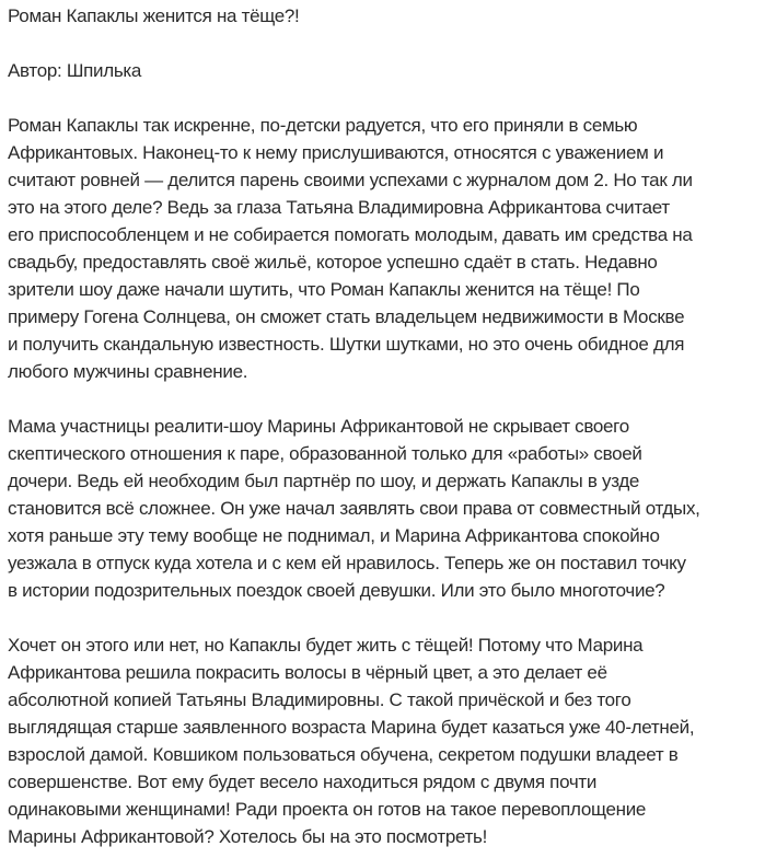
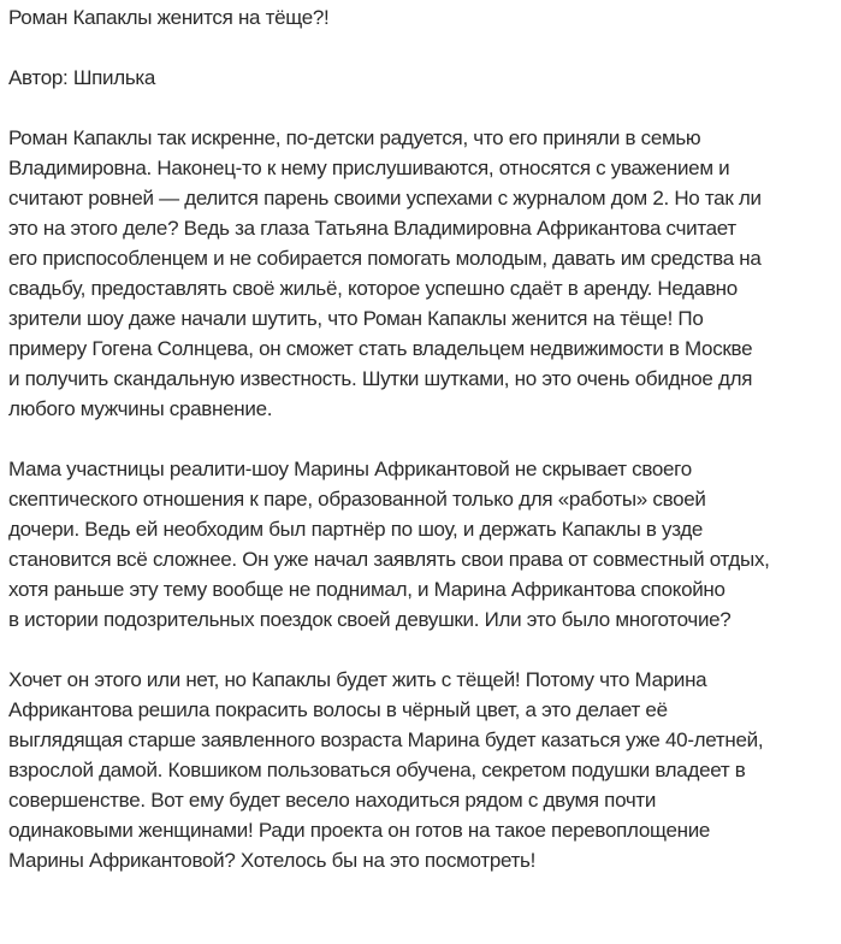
  Роман Капаклы женится на тёще?!
  Автор: Шпилька
  Роман Капаклы так искренне, по-детски радуется, что его приняли в семью
- Африкантовых. Наконец-то к нему прислушиваются, относятся с уважением и
+ Владимировна. Наконец-то к нему прислушиваются, относятся с уважением и
  считают ровней — делится парень своими успехами с журналом дом 2. Но так ли
  это на этого деле? Ведь за глаза Татьяна Владимировна Африкантова считает
  его приспособленцем и не собирается помогать молодым, давать им средства на
- свадьбу, предоставлять своё жильё, которое успешно сдаёт в стать. Недавно
+ свадьбу, предоставлять своё жильё, которое успешно сдаёт в аренду. Недавно
  зрители шоу даже начали шутить, что Роман Капаклы женится на тёще! По
  примеру Гогена Солнцева, он сможет стать владельцем недвижимости в Москве
  и получить скандальную известность. Шутки шутками, но это очень обидное для
  любого мужчины сравнение.
  Мама участницы реалити-шоу Марины Африкантовой не скрывает своего
  скептического отношения к паре, образованной только для «работы» своей
  дочери. Ведь ей необходим был партнёр по шоу, и держать Капаклы в узде
  становится всё сложнее. Он уже начал заявлять свои права от совместный отдых,
  хотя раньше эту тему вообще не поднимал, и Марина Африкантова спокойно
- уезжала в отпуск куда хотела и с кем ей нравилось. Теперь же он поставил точку
  в истории подозрительных поездок своей девушки. Или это было многоточие?
  Хочет он этого или нет, но Капаклы будет жить с тёщей! Потому что Марина
  Африкантова решила покрасить волосы в чёрный цвет, а это делает её
- абсолютной копией Татьяны Владимировны. С такой причёской и без того
  выглядящая старше заявленного возраста Марина будет казаться уже 40-летней,
  взрослой дамой. Ковшиком пользоваться обучена, секретом подушки владеет в
  совершенстве. Вот ему будет весело находиться рядом с двумя почти
  одинаковыми женщинами! Ради проекта он готов на такое перевоплощение
  Марины Африкантовой? Хотелось бы на это посмотреть!
